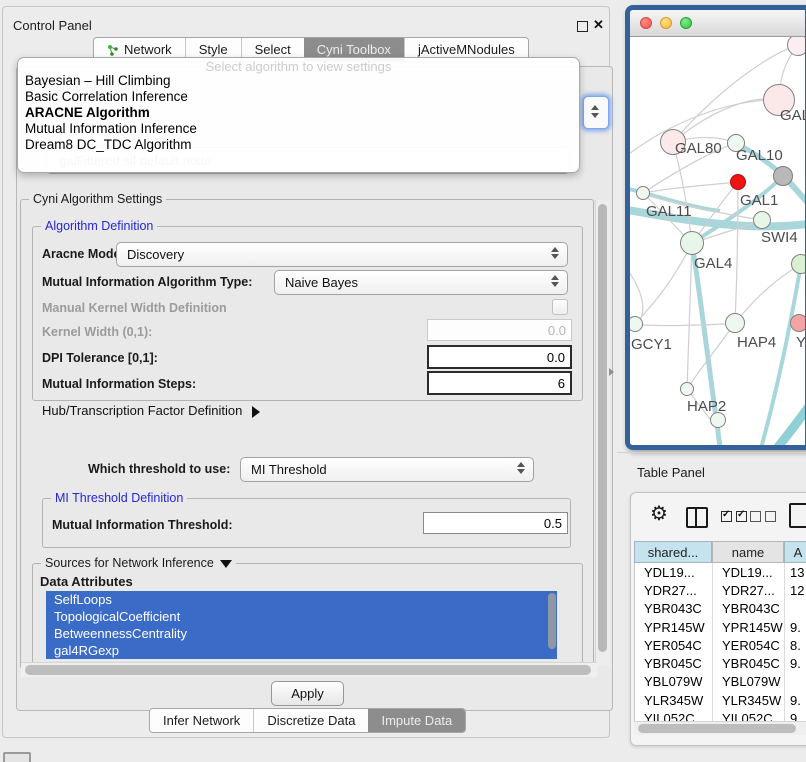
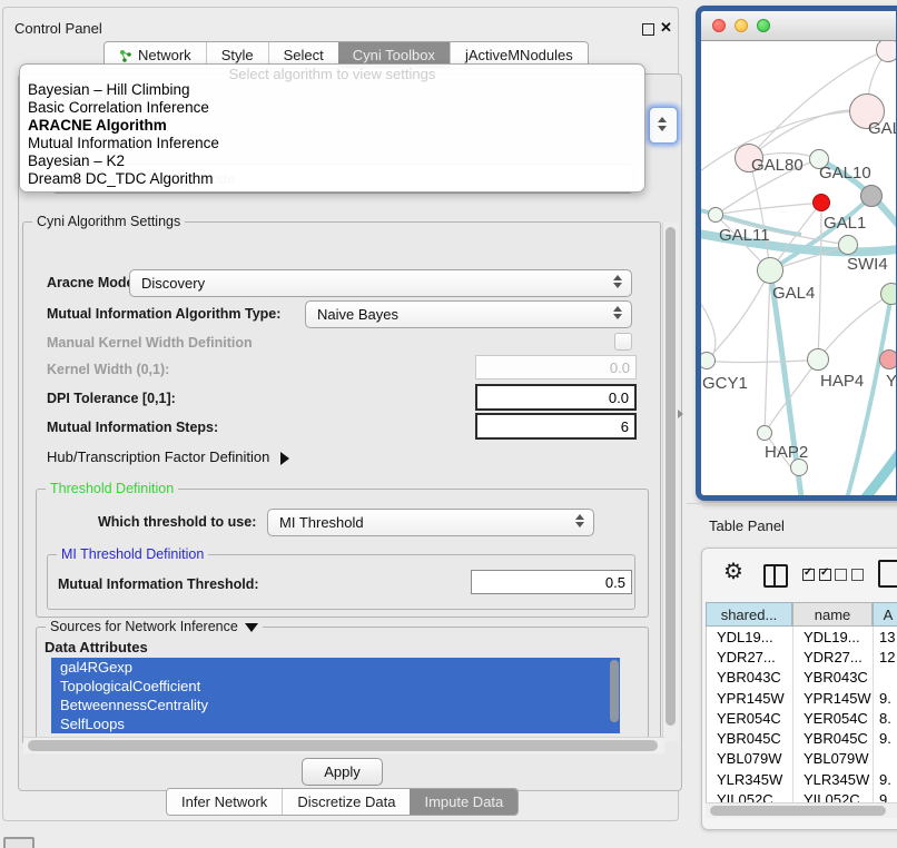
  Control Panel
  ✕
  Network
  Style
  Select
  Cyni Toolbox
  jActiveMNodules
  Cyni Algorithm Settings
- Algorithm Definition
  Aracne Mod
  Discovery
  Mutual Information Algorithm Type:
  Naive Bayes
  Manual Kernel Width Definition
  Kernel Width (0,1):
  0.0
  DPI Tolerance [0,1]:
  0.0
  Mutual Information Steps:
  6
  Hub/Transcription Factor Definition
+ Threshold Definition
  Which threshold to use:
  MI Threshold
  MI Threshold Definition
  Mutual Information Threshold:
  0.5
  Sources for Network Inference
  Data Attributes
- SelfLoops
+ gal4RGexp
  TopologicalCoefficient
  BetweennessCentrality
- gal4RGexp
+ SelfLoops
  Apply
  Infer Network
  Discretize Data
  Impute Data
  Select algorithm to view settings
  Bayesian – Hill Climbing
  Basic Correlation Inference
  ARACNE Algorithm
  Mutual Information Inference
+ Bayesian – K2
  Dream8 DC_TDC Algorithm
  GAL80
  GAL10
  GAL1
  GAL11
  SWI4
  GAL4
  GCY1
  HAP4
  Y
  HAP2
  Table Panel
  ⚙
  shared...
  name
  A
  YDL19...
  YDL19...
  13
  YDR27...
  YDR27...
  12
  YBR043C
  YBR043C
  YPR145W
  YPR145W
  9.
  YER054C
  YER054C
  8.
  YBR045C
  YBR045C
  9.
  YBL079W
  YBL079W
  YLR345W
  YLR345W
  9.
  YIL052C
  YIL052C
  9.
